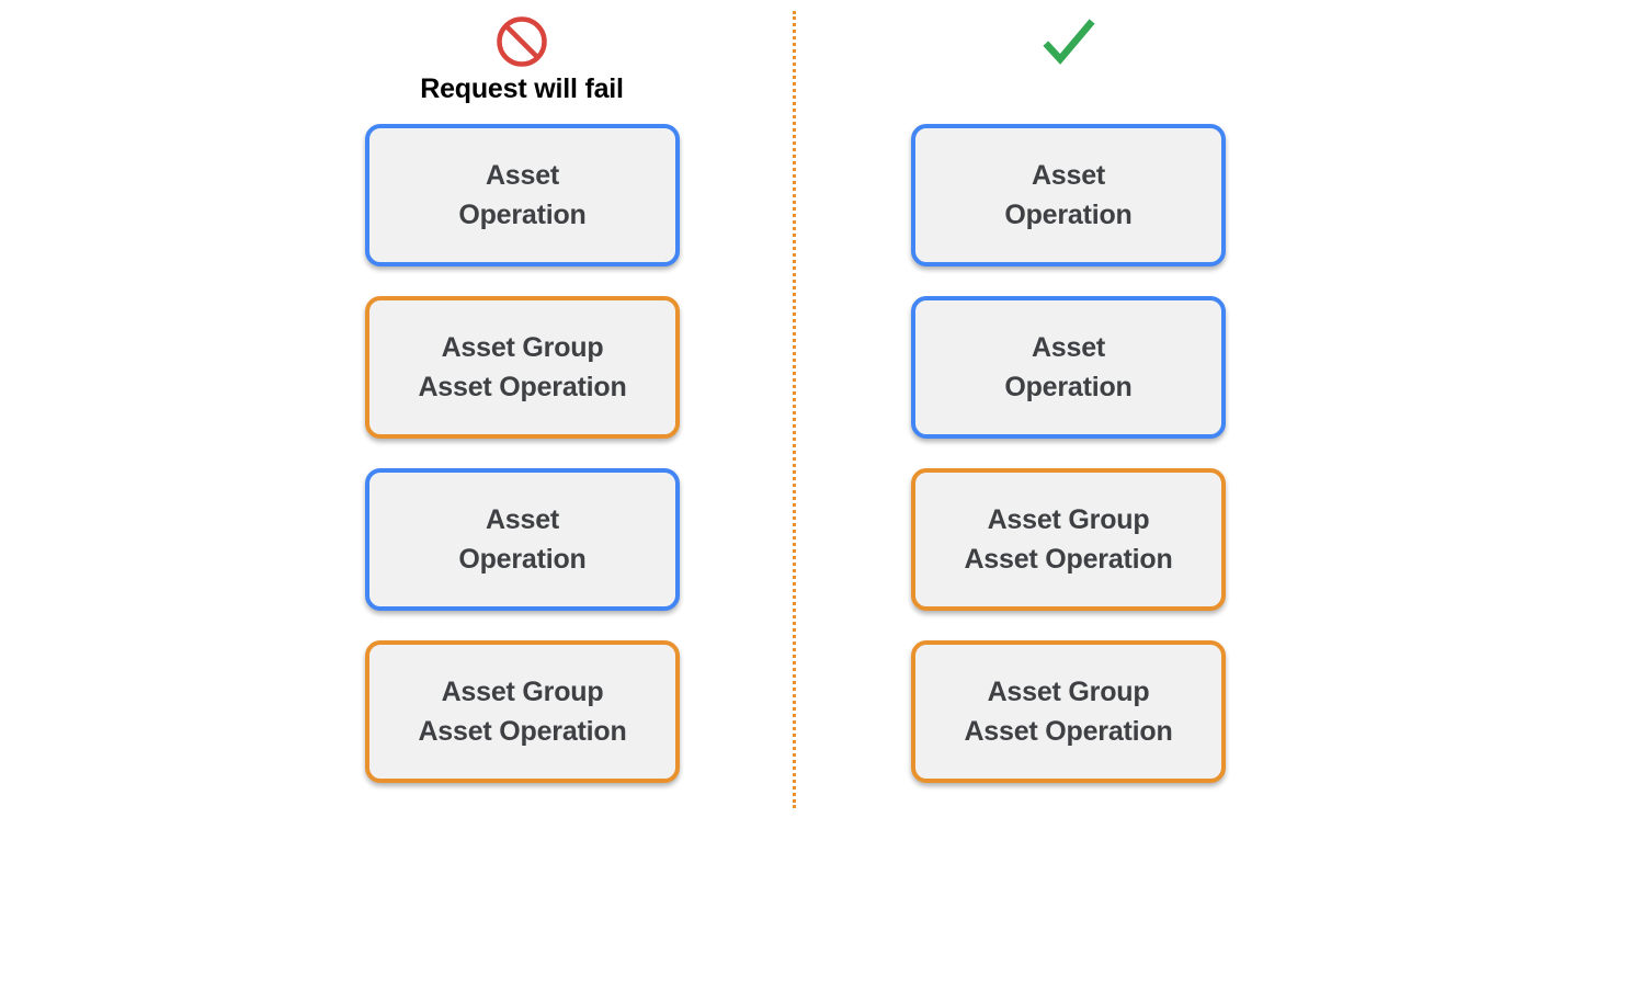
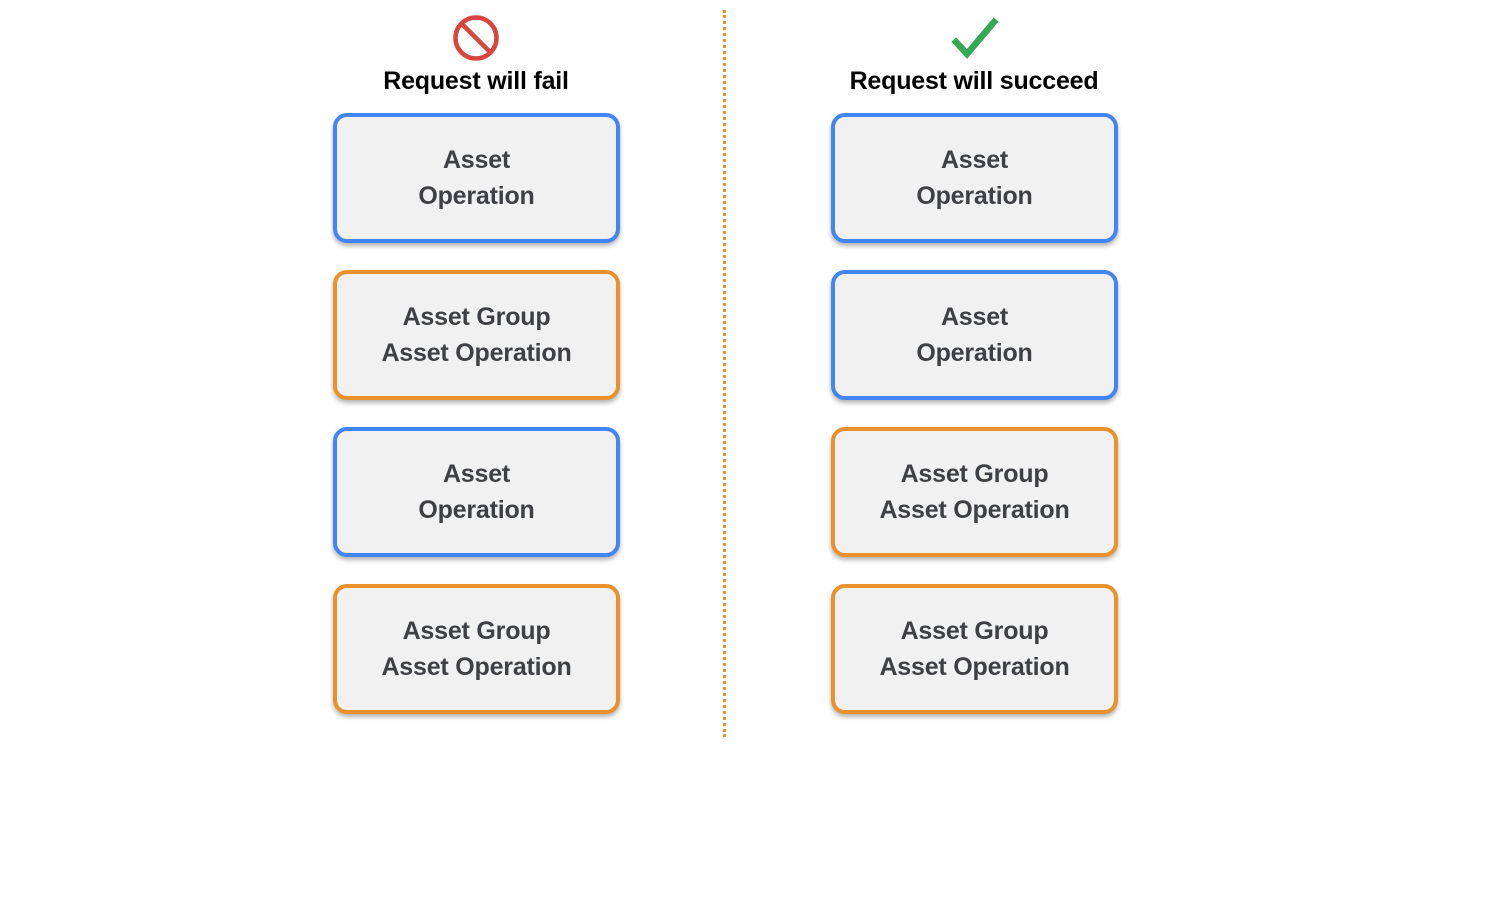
  Request will fail
  Asset
  Operation
  Asset Group
  Asset Operation
  Asset
  Operation
  Asset Group
  Asset Operation
+ Request will succeed
  Asset
  Operation
  Asset
  Operation
  Asset Group
  Asset Operation
  Asset Group
  Asset Operation
